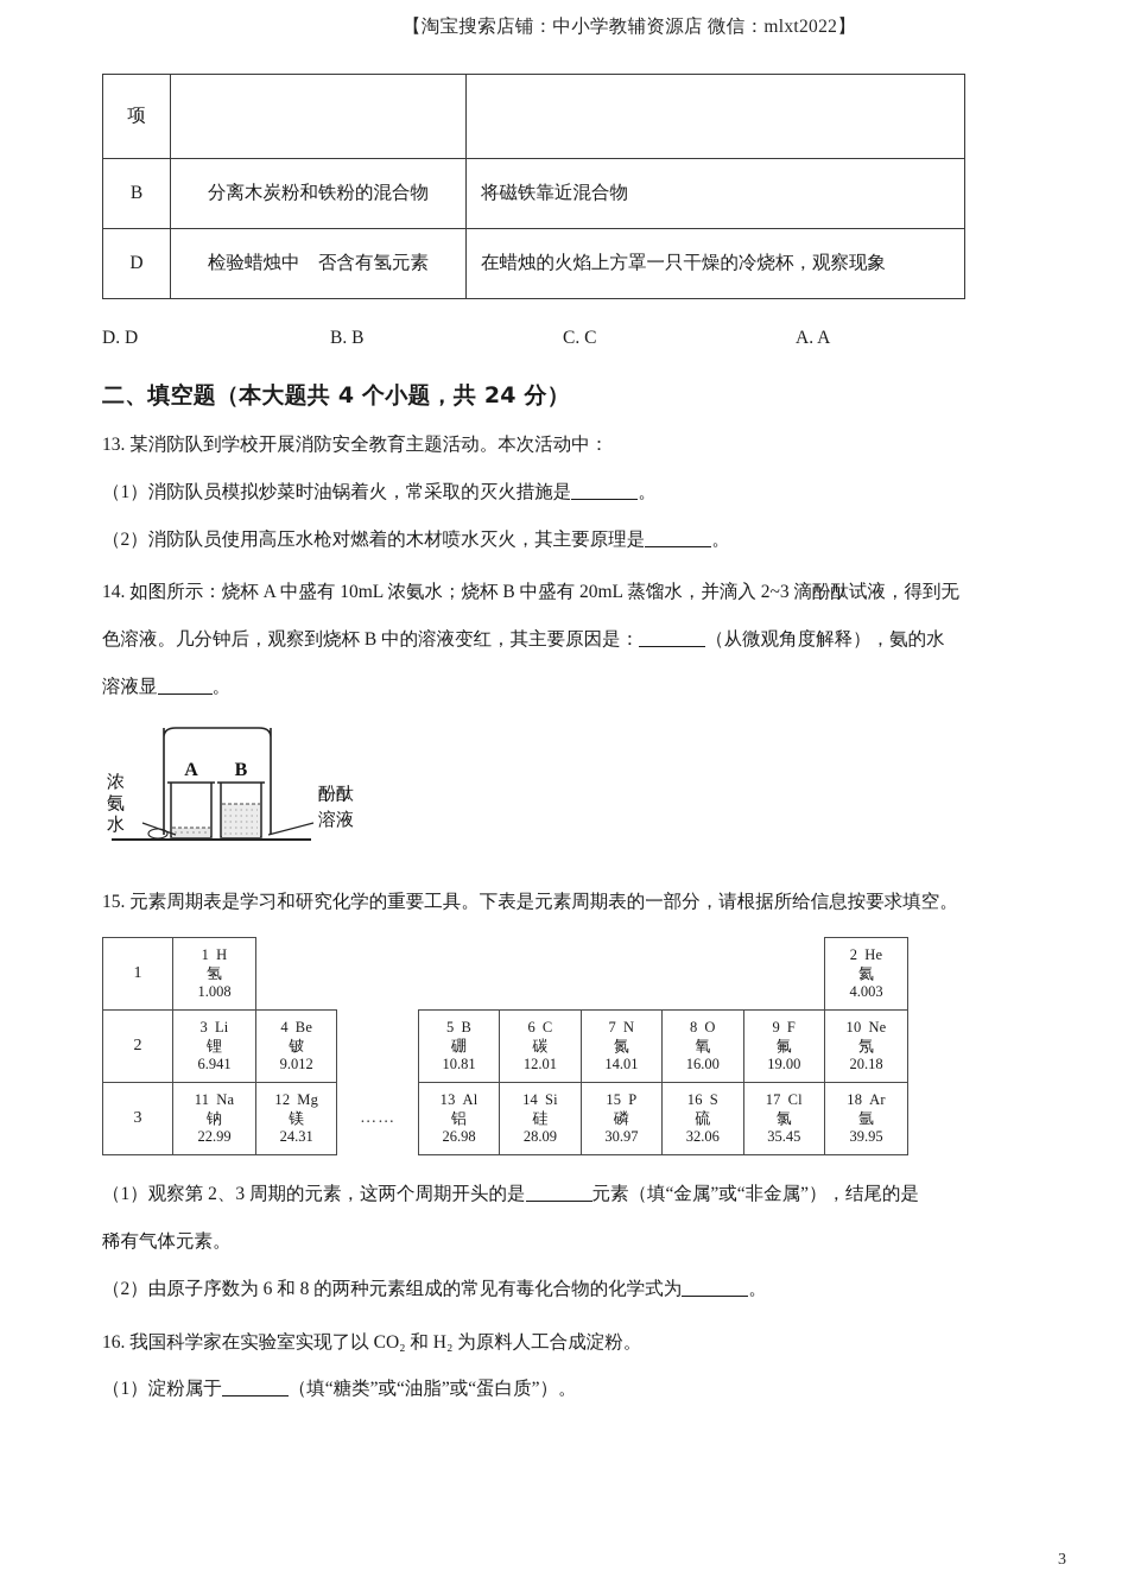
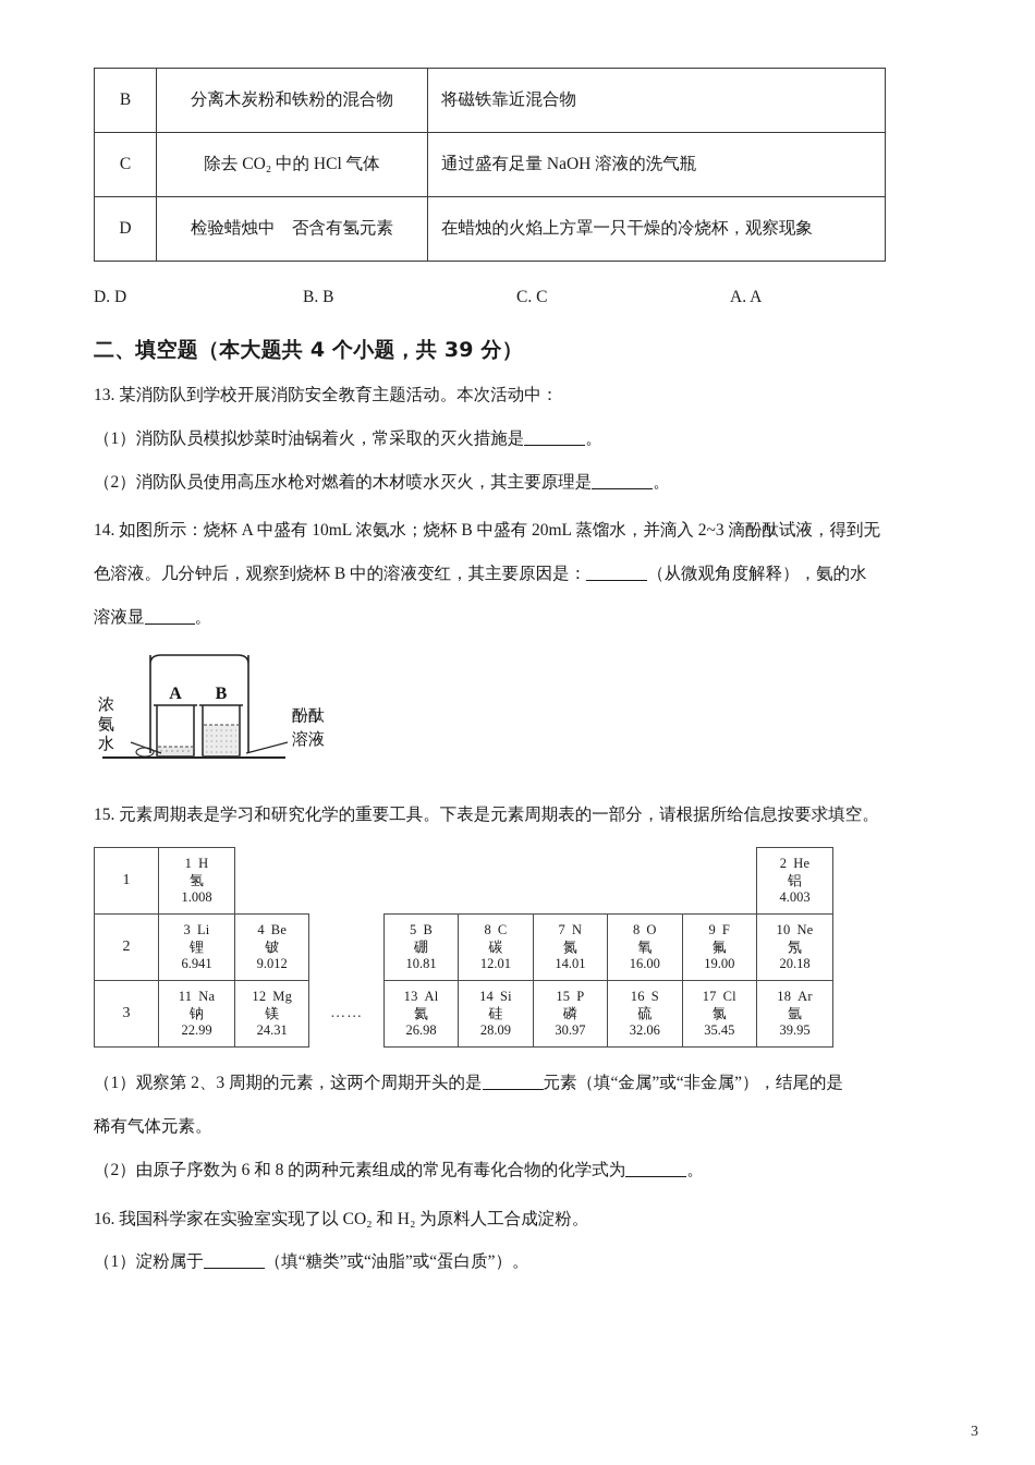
- 【淘宝搜索店铺：中小学教辅资源店 微信：mlxt2022】
- 项
  B	分离木炭粉和铁粉的混合物	将磁铁靠近混合物
+ C	除去 CO₂ 中的 HCl 气体	通过盛有足量 NaOH 溶液的洗气瓶
  D	检验蜡烛中 否含有氢元素	在蜡烛的火焰上方罩一只干燥的冷烧杯，观察现象
  D. D
  B. B
  C. C
  A. A
- 二、填空题（本大题共 4 个小题，共 24 分）
+ 二、填空题（本大题共 4 个小题，共 39 分）
  13. 某消防队到学校开展消防安全教育主题活动。本次活动中：
  （1）消防队员模拟炒菜时油锅着火，常采取的灭火措施是 。
  （2）消防队员使用高压水枪对燃着的木材喷水灭火，其主要原理是 。
  14. 如图所示：烧杯 A 中盛有 10mL 浓氨水；烧杯 B 中盛有 20mL 蒸馏水，并滴入 2~3 滴酚酞试液，得到无
  色溶液。几分钟后，观察到烧杯 B 中的溶液变红，其主要原因是： （从微观角度解释），氨的水
  溶液显 。
  A
  B
  浓 氨 水
  酚酞 溶液
  15. 元素周期表是学习和研究化学的重要工具。下表是元素周期表的一部分，请根据所给信息按要求填空。
- 1	1 H 氢 1.008								2 He 氦 4.003
+ 1	1 H 氢 1.008								2 He 铝 4.003
- 2	3 Li 锂 6.941	4 Be 铍 9.012		5 B 硼 10.81	6 C 碳 12.01	7 N 氮 14.01	8 O 氧 16.00	9 F 氟 19.00	10 Ne 氖 20.18
+ 2	3 Li 锂 6.941	4 Be 铍 9.012		5 B 硼 10.81	8 C 碳 12.01	7 N 氮 14.01	8 O 氧 16.00	9 F 氟 19.00	10 Ne 氖 20.18
- 3	11 Na 钠 22.99	12 Mg 镁 24.31	……	13 Al 铝 26.98	14 Si 硅 28.09	15 P 磷 30.97	16 S 硫 32.06	17 Cl 氯 35.45	18 Ar 氩 39.95
+ 3	11 Na 钠 22.99	12 Mg 镁 24.31	……	13 Al 氦 26.98	14 Si 硅 28.09	15 P 磷 30.97	16 S 硫 32.06	17 Cl 氯 35.45	18 Ar 氩 39.95
  （1）观察第 2、3 周期的元素，这两个周期开头的是 元素（填“金属”或“非金属”），结尾的是
  稀有气体元素。
  （2）由原子序数为 6 和 8 的两种元素组成的常见有毒化合物的化学式为 。
  16. 我国科学家在实验室实现了以 CO₂ 和 H₂ 为原料人工合成淀粉。
  （1）淀粉属于 （填“糖类”或“油脂”或“蛋白质”）。
  3
